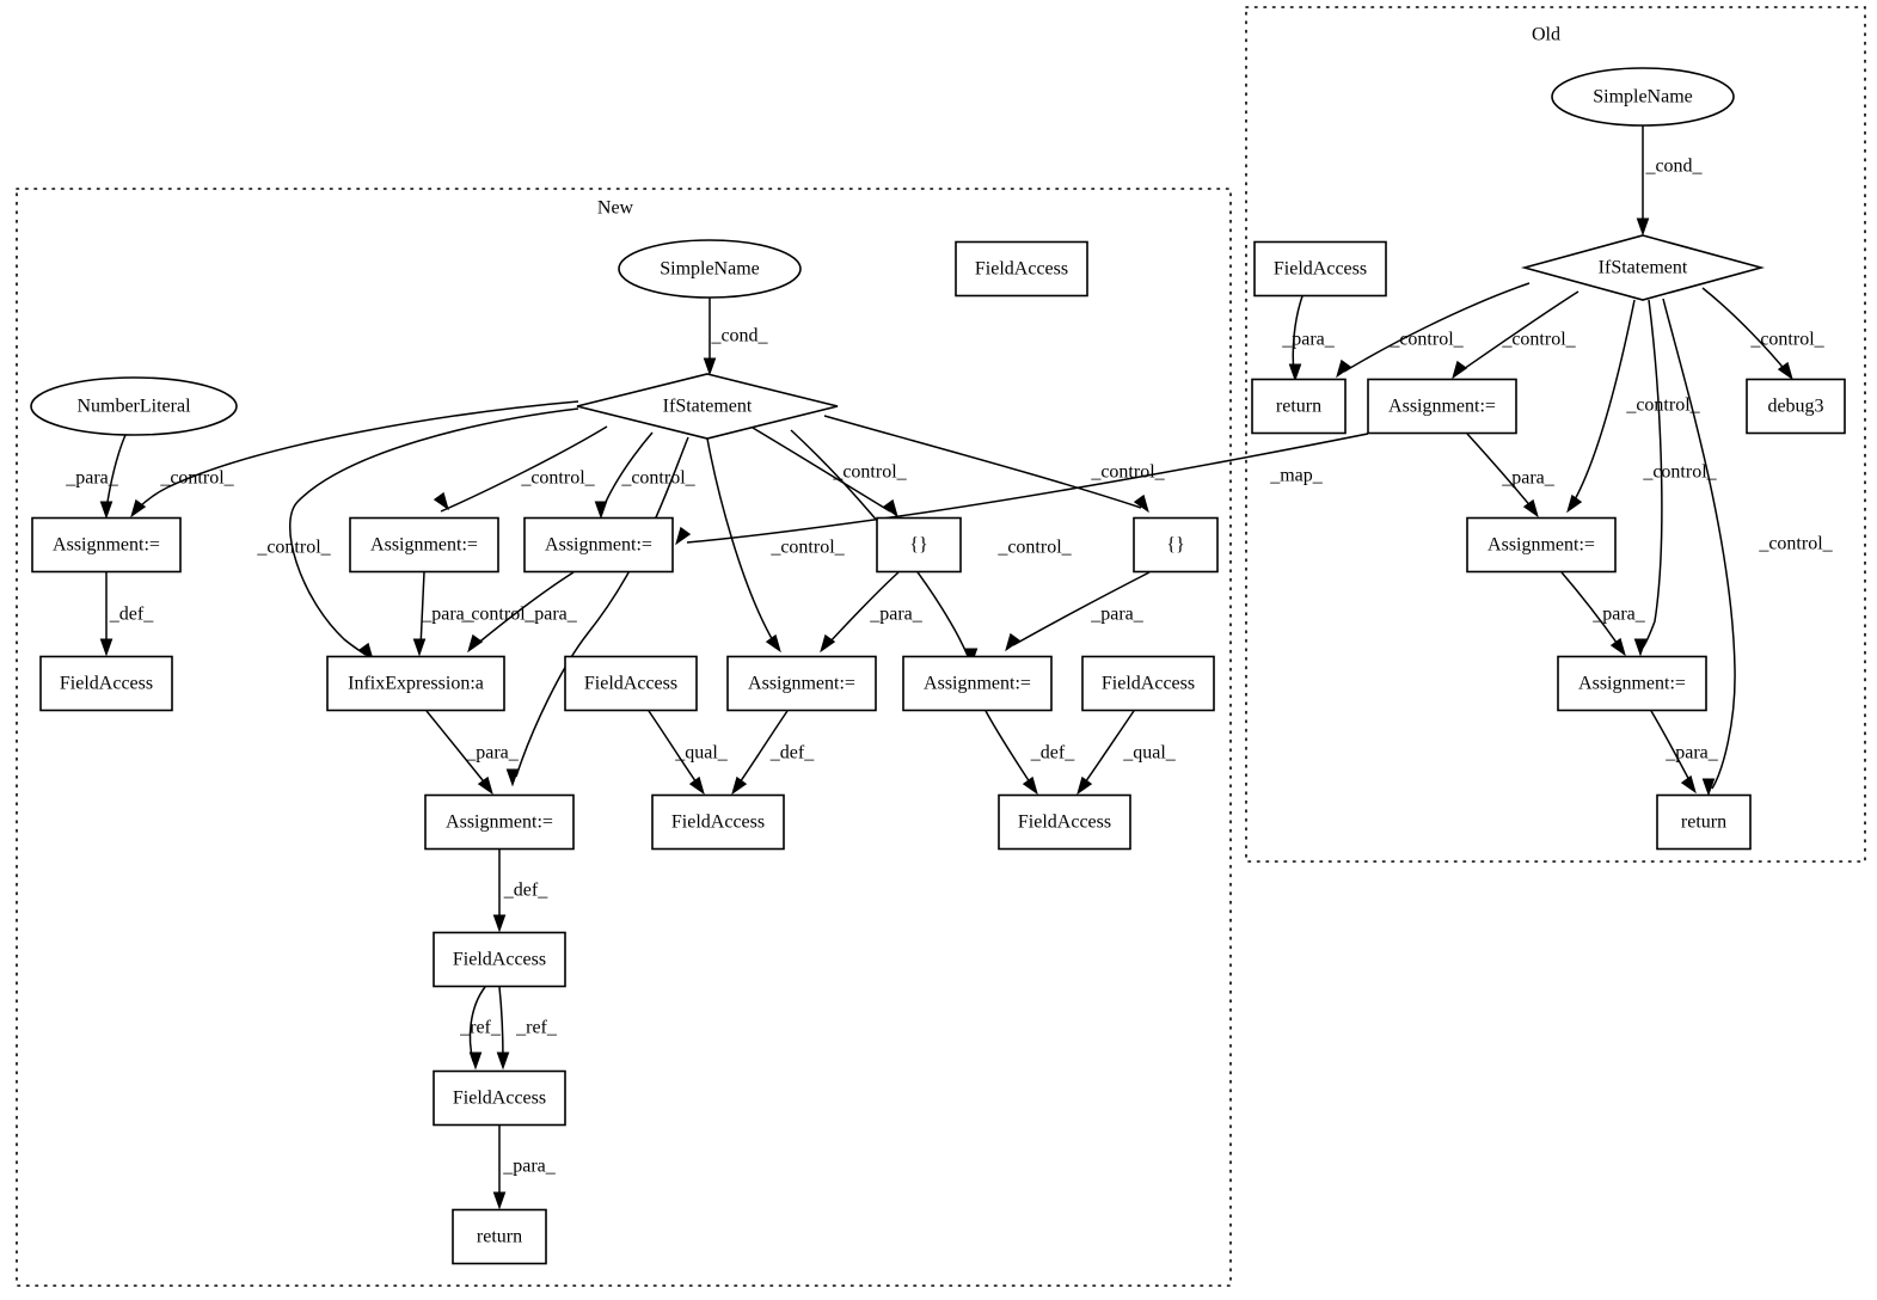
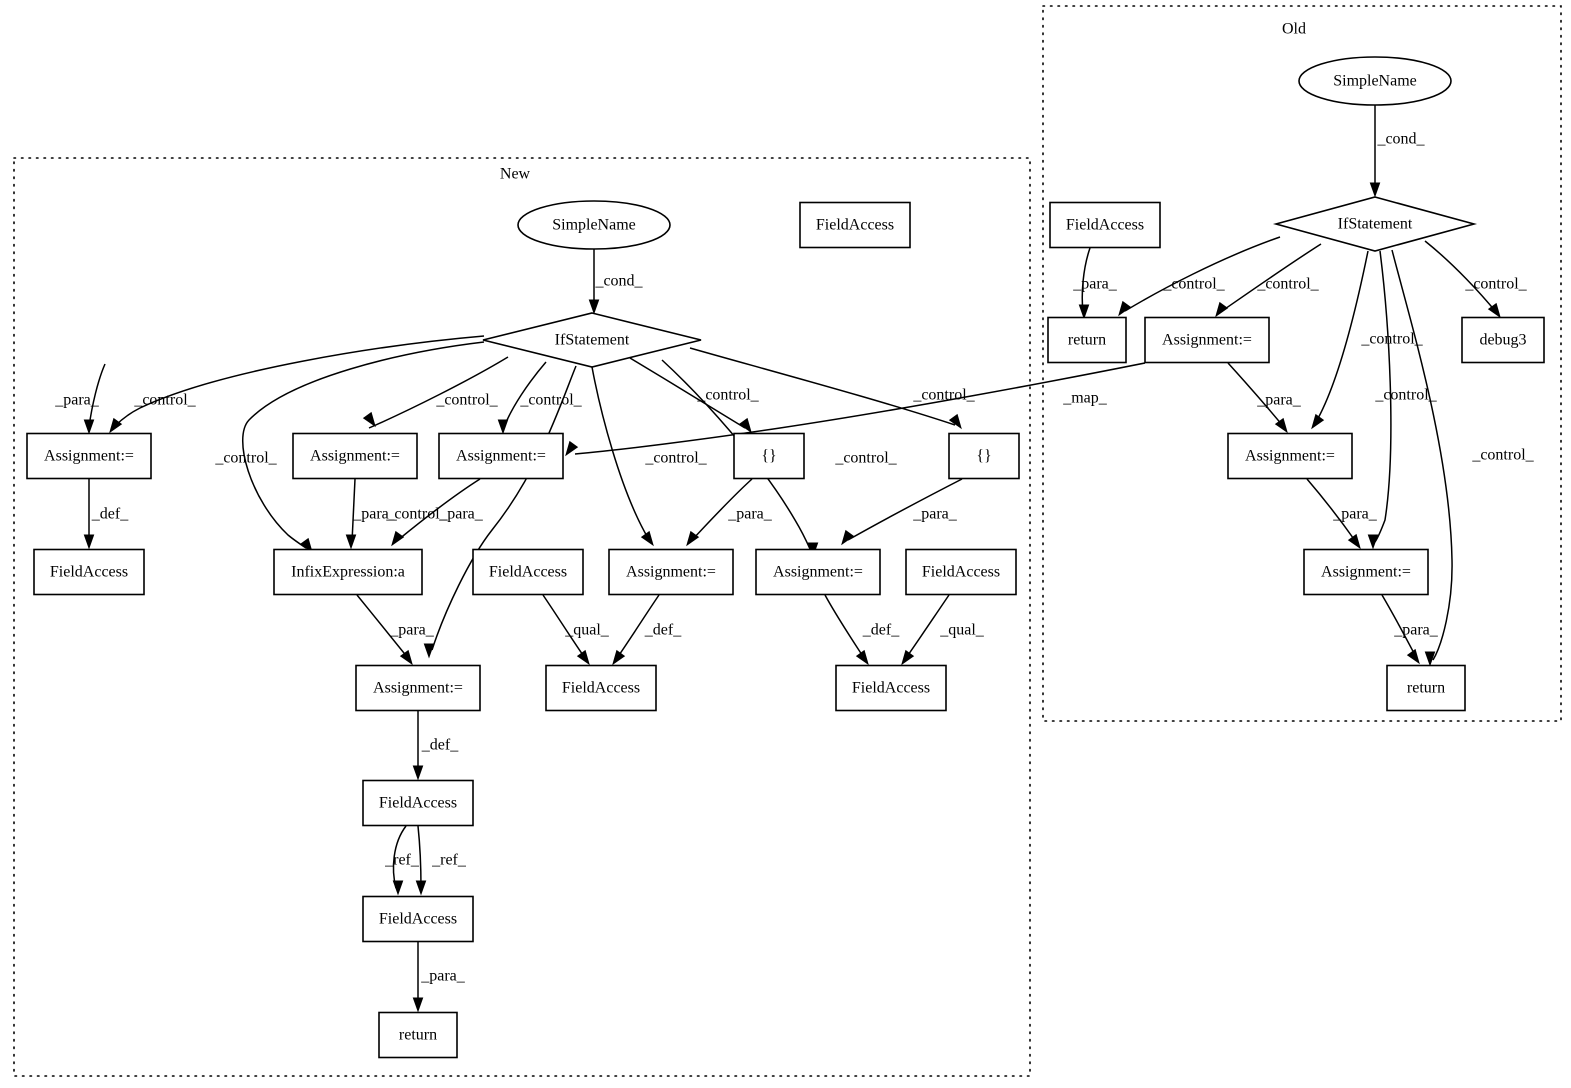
  New
  Old
  _cond_
  _para_
  _control_
  _control_
  _control_
  _control_
  _contrl_
  _control_
  _control_
  _control_
  _control_
  _def_
  _para_
  _para_
  _para_
  _qual_
  _def_
  _para_
  _para_
  _def_
  _qual_
  _def_
  _ref_
  _ref_
  _para_
  _cond_
  _para_
  _control_
  _control_
  _cotrol_
  _control_
  _control_
  _control_
  _para_
  _para_
  _para_
  _map_
  SimpleName
  FieldAccess
  IfStatement
- NumberLiteral
  Assignment:=
  Assignment:=
  Assignment:=
  {}
  {}
  FieldAccess
  InfixExpression:a
  FieldAccess
  Assignment:=
  Assignment:=
  FieldAccess
  Assignment:=
  FieldAccess
  FieldAccess
  FieldAccess
  FieldAccess
  return
  SimpleName
  IfStatement
  FieldAccess
  return
  Assignment:=
  debug3
  Assignment:=
  Assignment:=
  return
